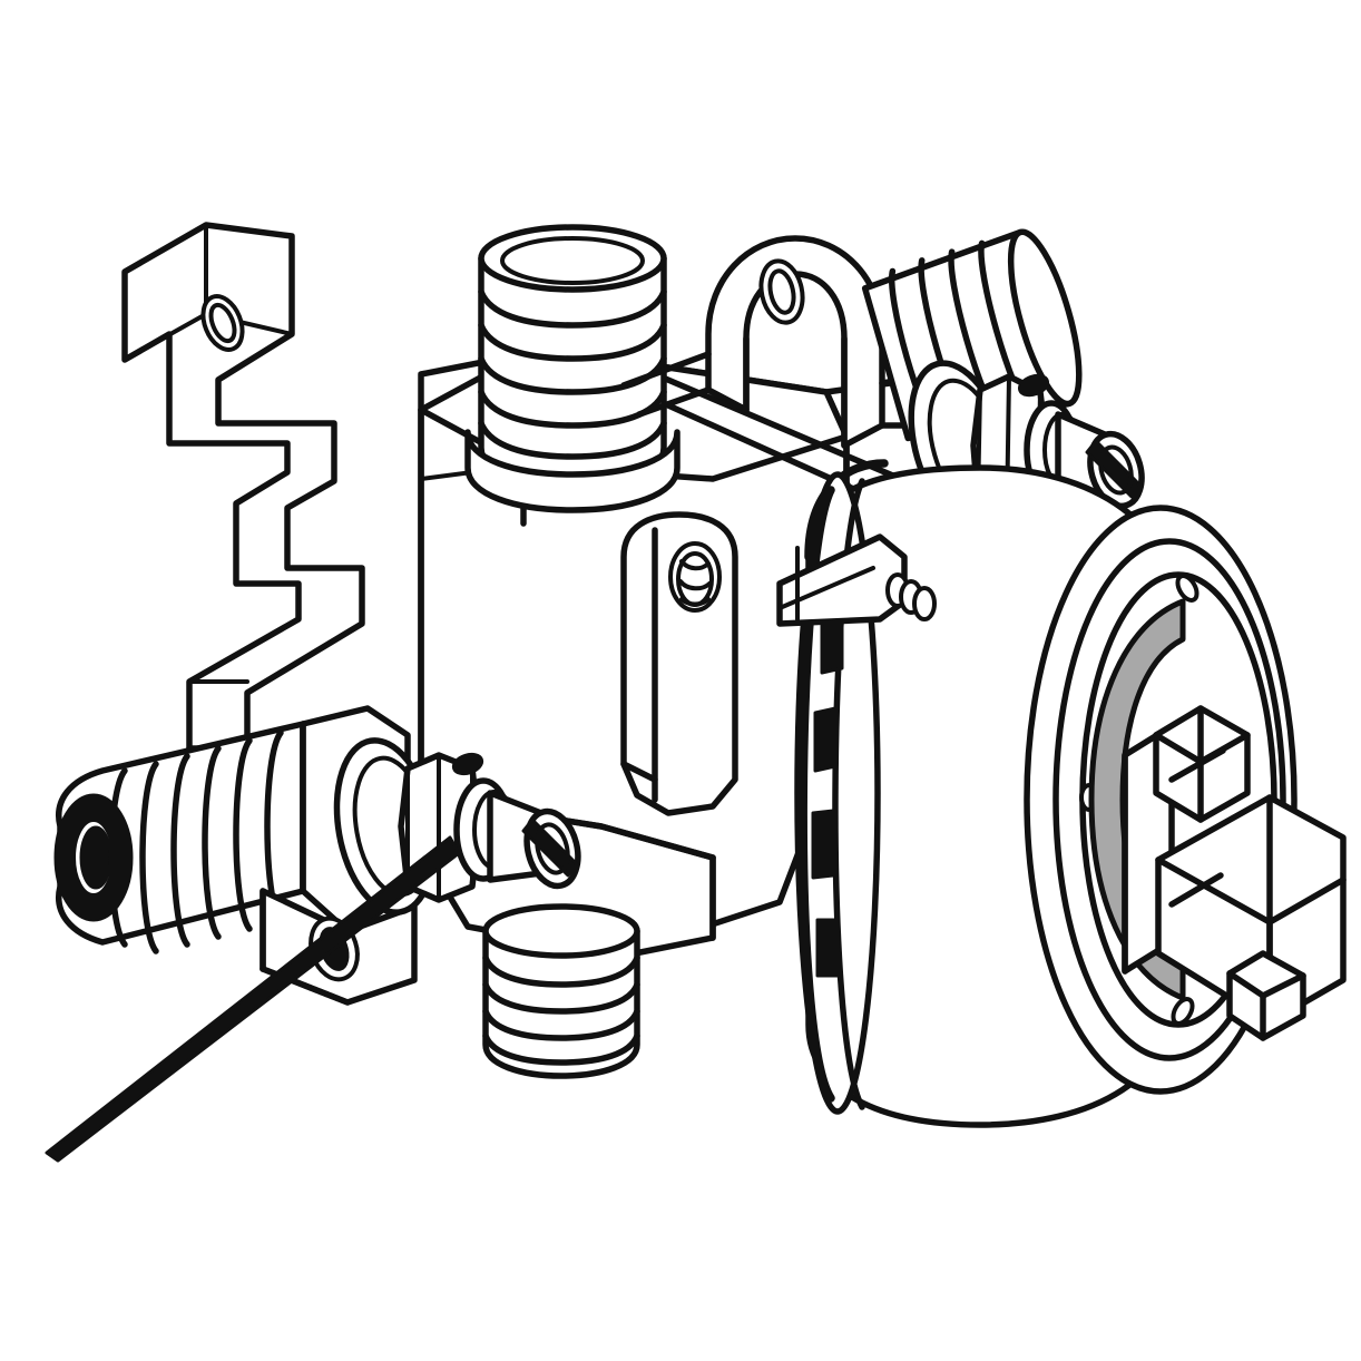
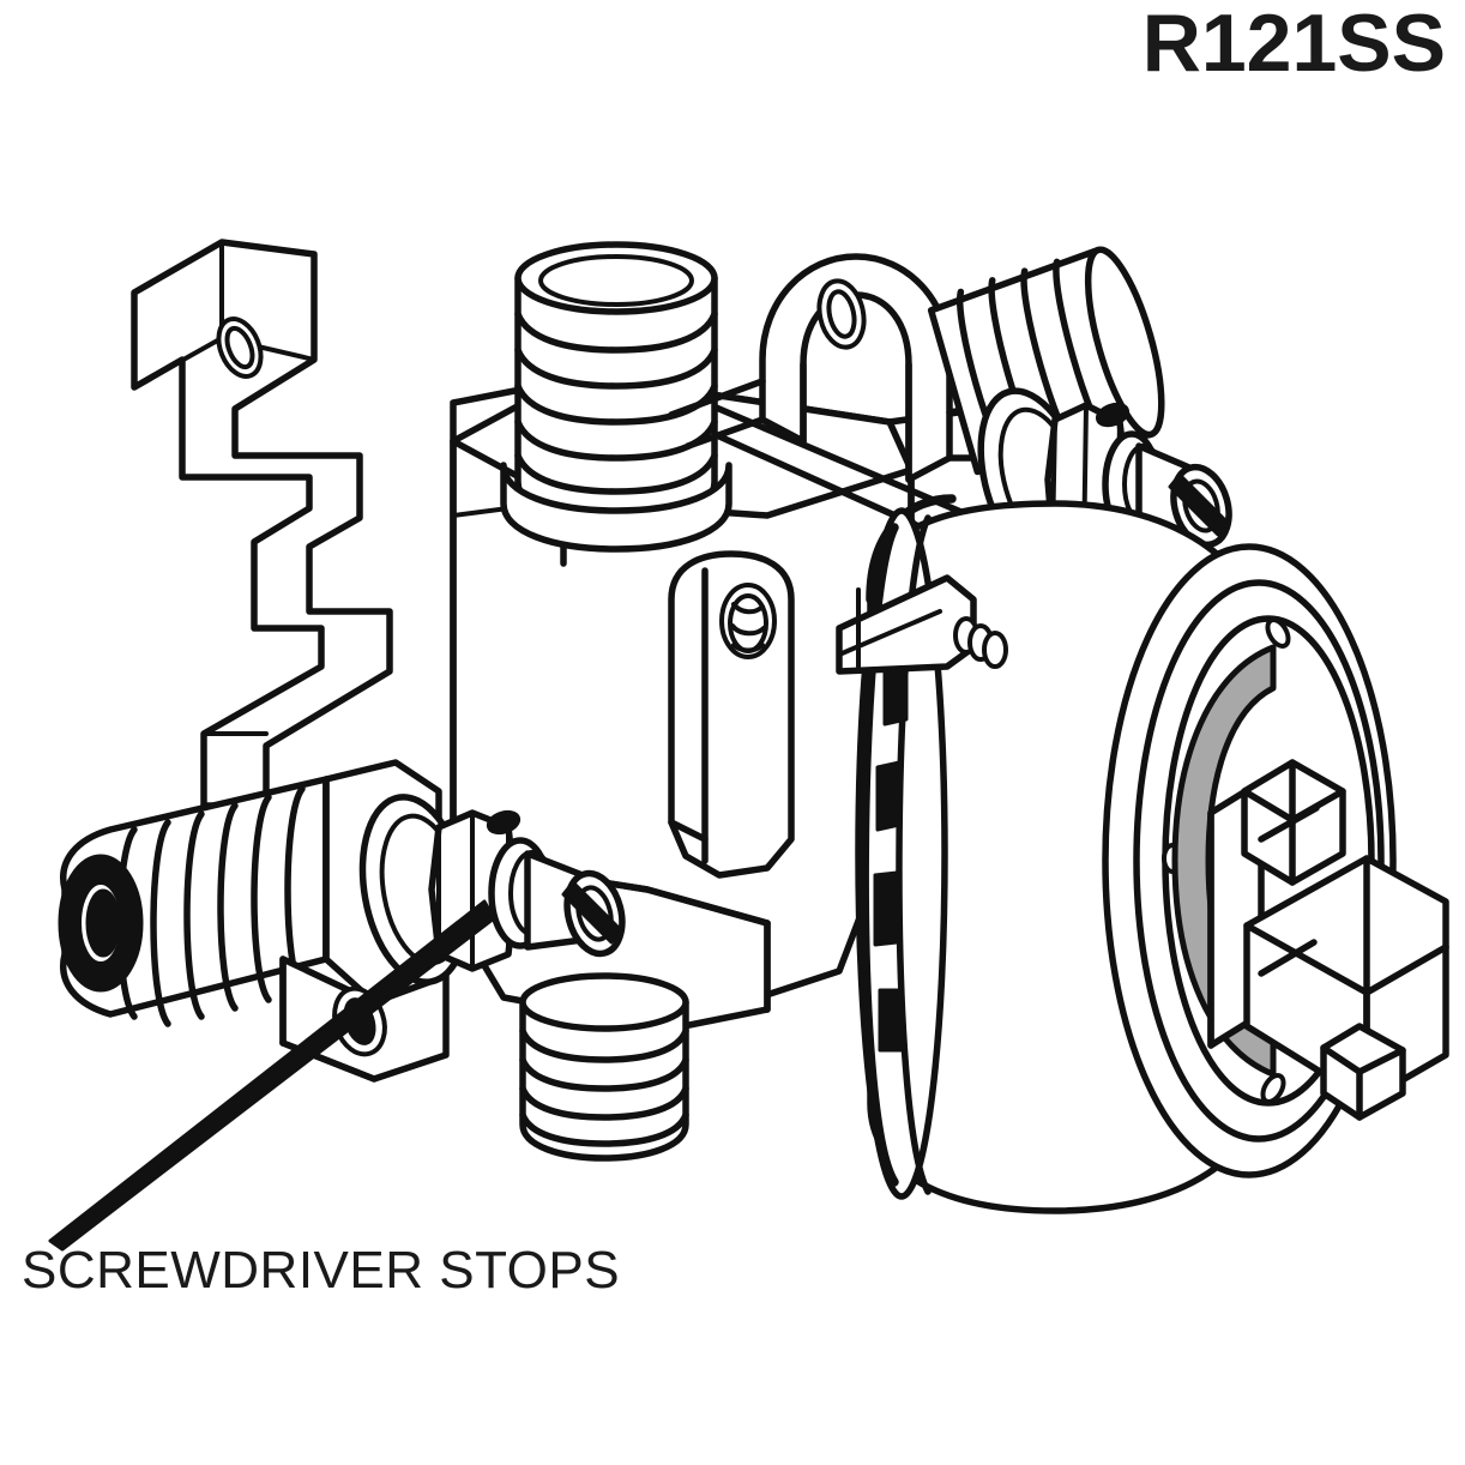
+ R121SS
+ SCREWDRIVER STOPS
